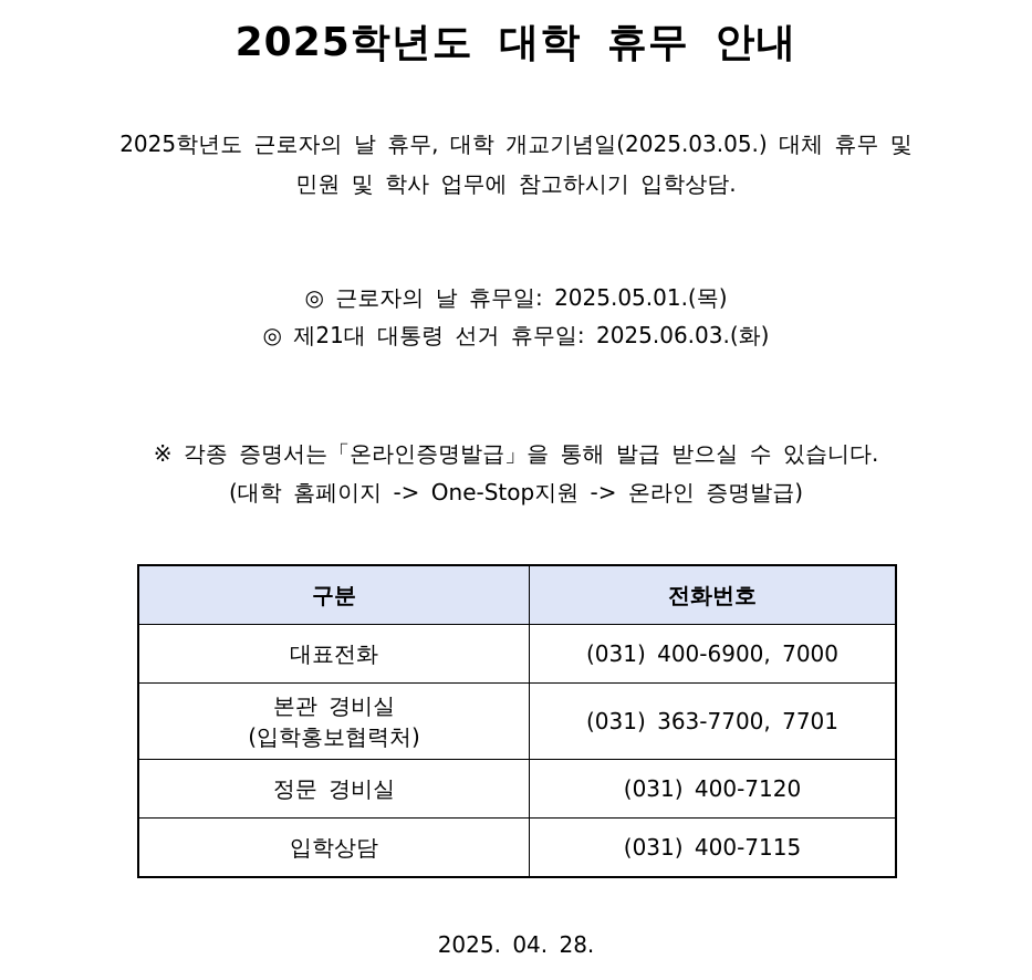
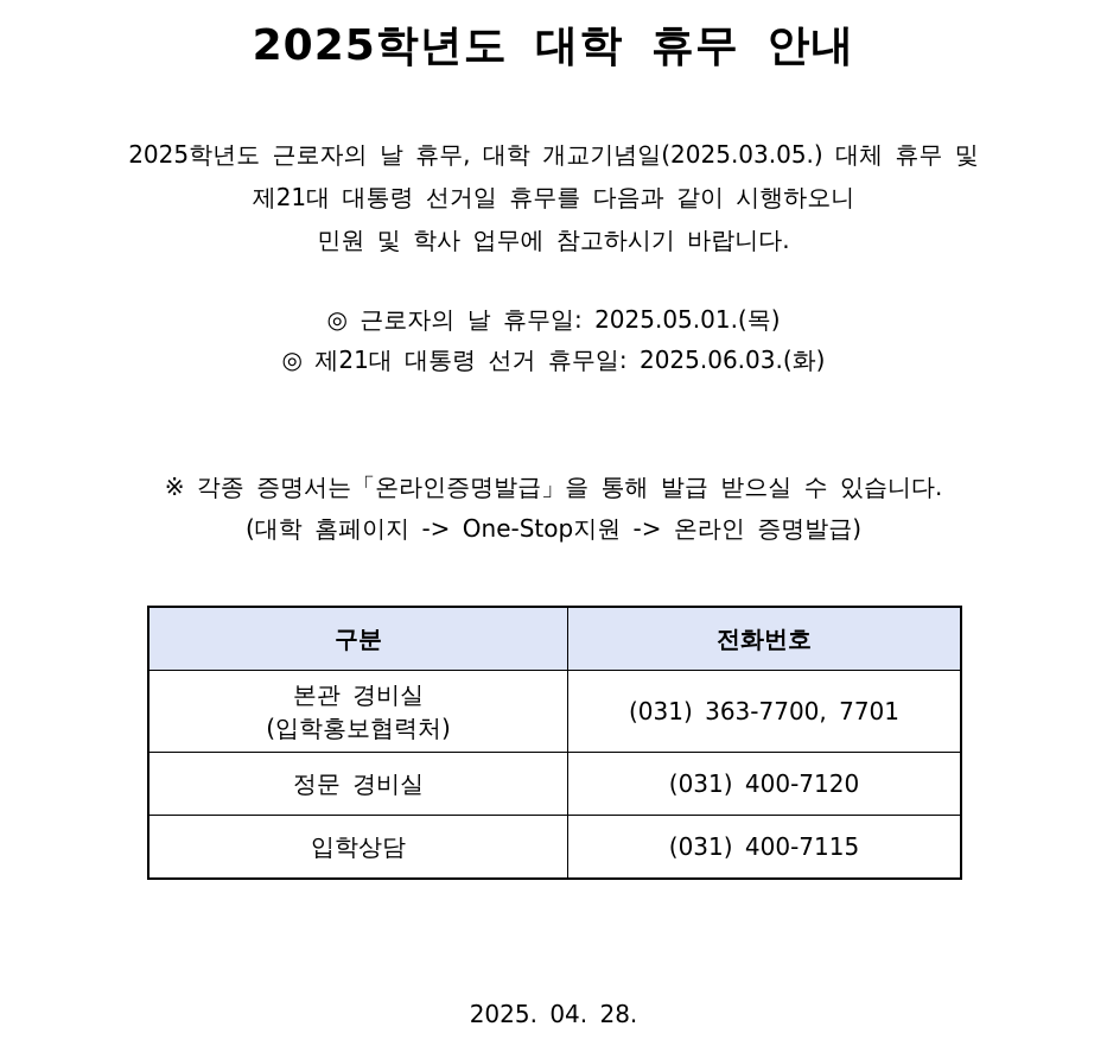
  2025학년도 대학 휴무 안내
  2025학년도 근로자의 날 휴무, 대학 개교기념일(2025.03.05.) 대체 휴무 및
+ 제21대 대통령 선거일 휴무를 다음과 같이 시행하오니
- 민원 및 학사 업무에 참고하시기 입학상담.
+ 민원 및 학사 업무에 참고하시기 바랍니다.
  ◎ 근로자의 날 휴무일: 2025.05.01.(목)
  ◎ 제21대 대통령 선거 휴무일: 2025.06.03.(화)
  ※ 각종 증명서는「온라인증명발급」을 통해 발급 받으실 수 있습니다.
  (대학 홈페이지 -> One-Stop지원 -> 온라인 증명발급)
  구분	전화번호
- 대표전화	(031) 400-6900, 7000
  본관 경비실 (입학홍보협력처)	(031) 363-7700, 7701
  정문 경비실	(031) 400-7120
  입학상담	(031) 400-7115
  2025. 04. 28.
